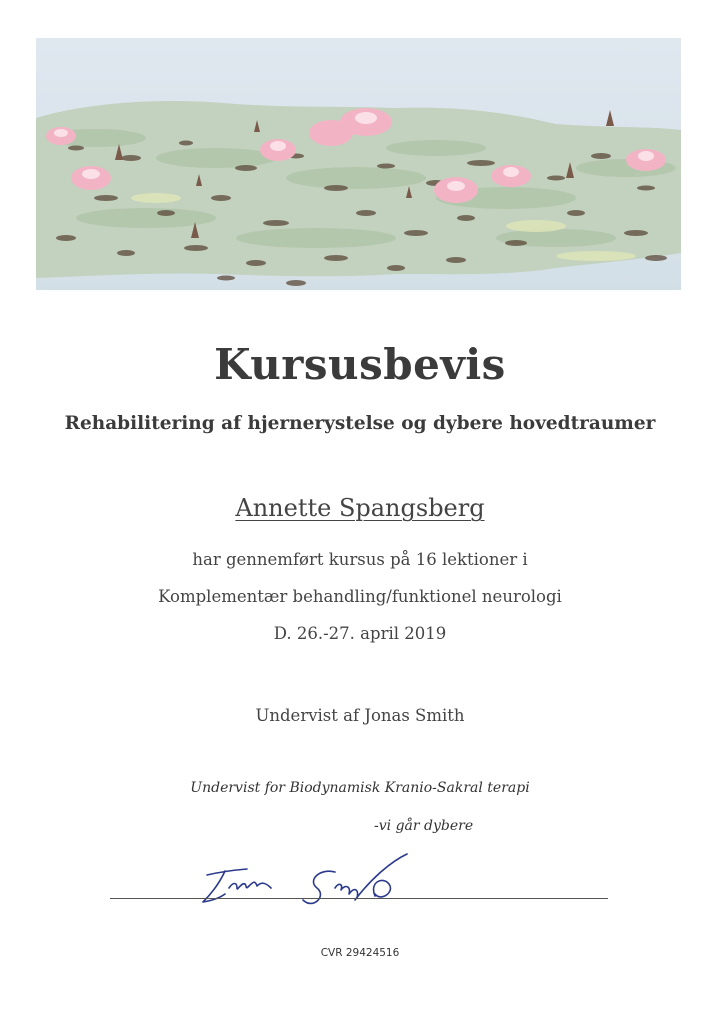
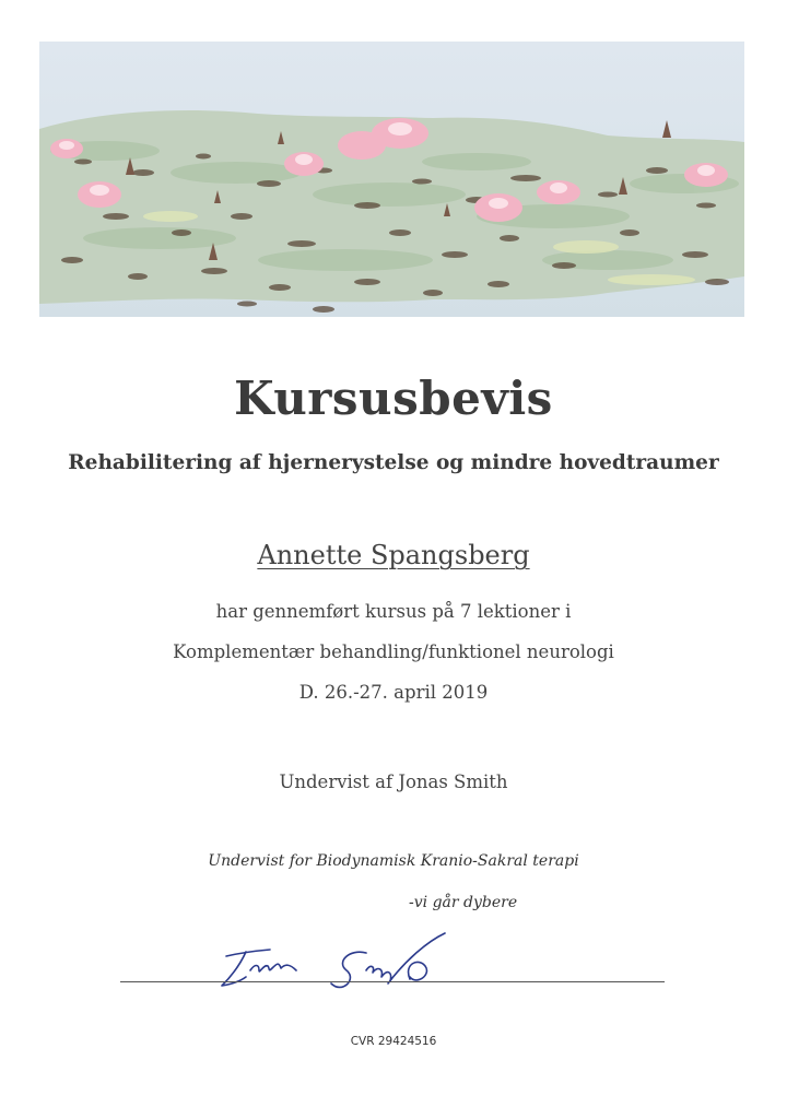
  Kursusbevis
- Rehabilitering af hjernerystelse og dybere hovedtraumer
+ Rehabilitering af hjernerystelse og mindre hovedtraumer
  Annette Spangsberg
- har gennemført kursus på 16 lektioner i
+ har gennemført kursus på 7 lektioner i
  Komplementær behandling/funktionel neurologi
  D. 26.-27. april 2019
  Undervist af Jonas Smith
  Undervist for Biodynamisk Kranio-Sakral terapi
  -vi går dybere
  CVR 29424516
